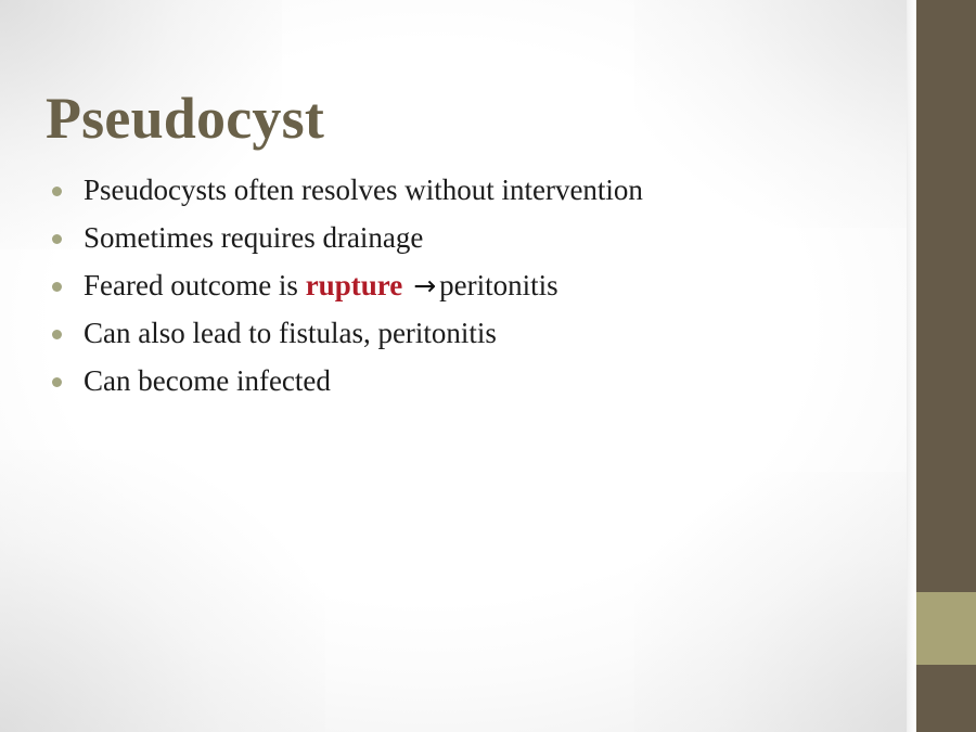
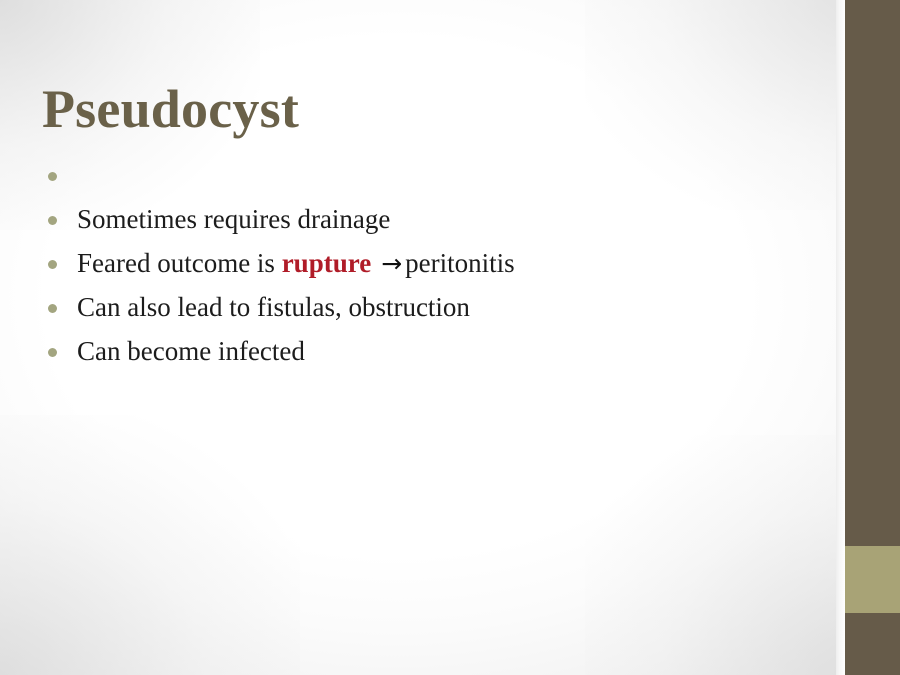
  Pseudocyst
- Pseudocysts often resolves without intervention
  Sometimes requires drainage
  Feared outcome is rupture →peritonitis
- Can also lead to fistulas, peritonitis
+ Can also lead to fistulas, obstruction
  Can become infected
